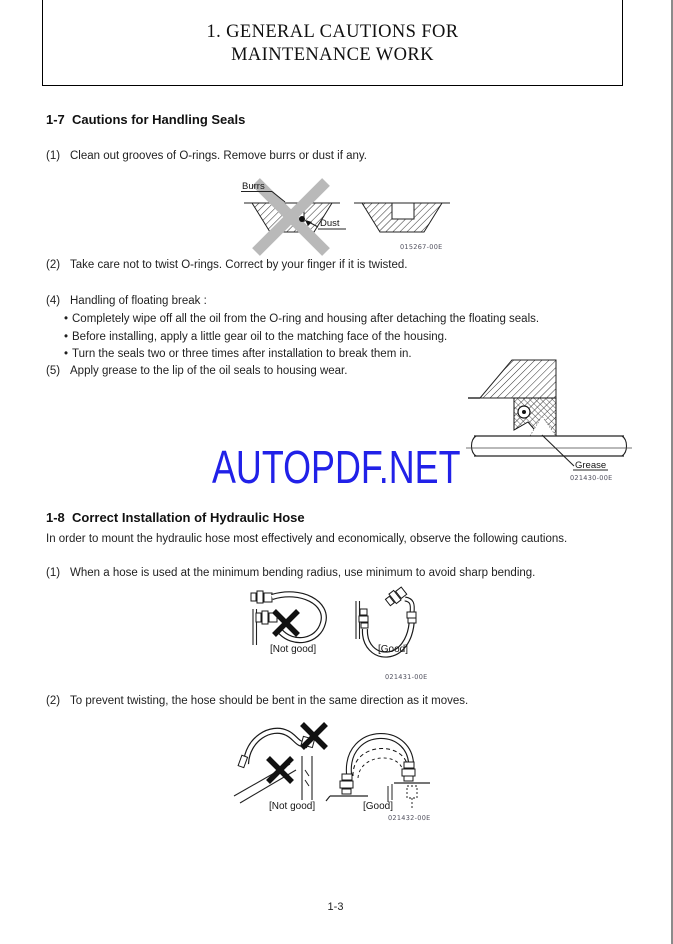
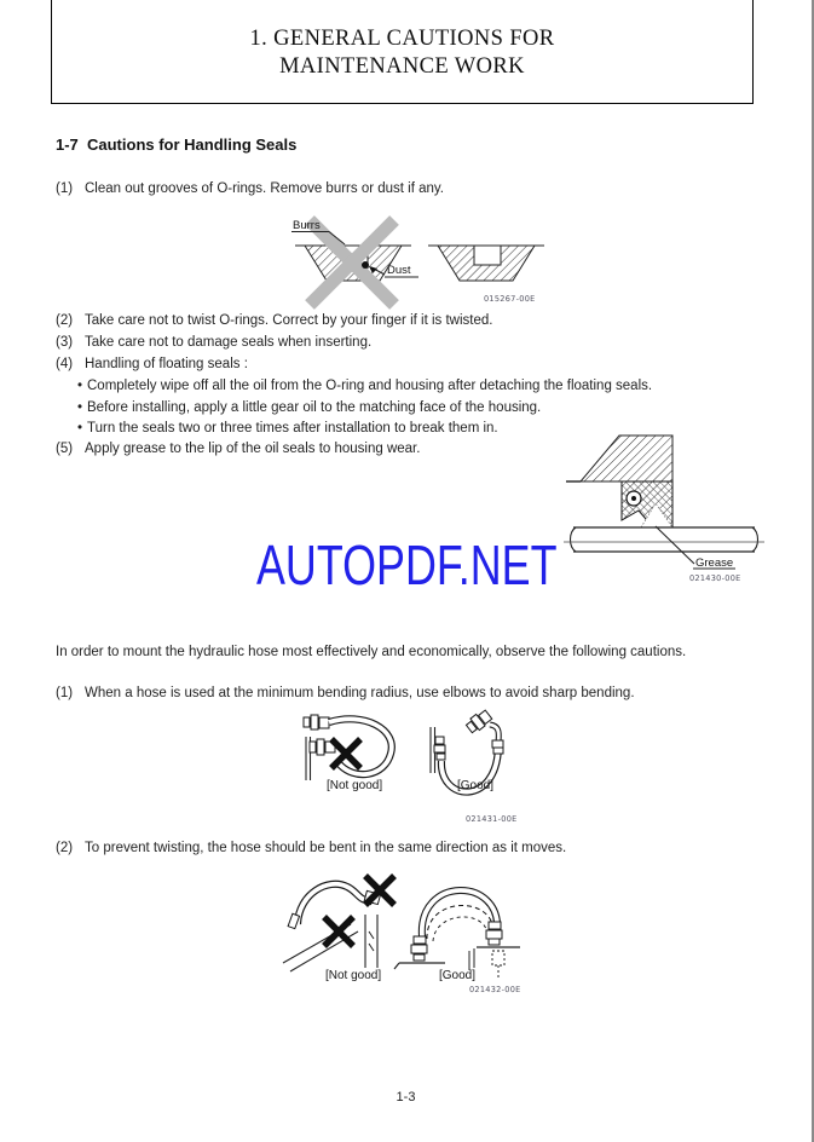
  1. GENERAL CAUTIONS FOR
  MAINTENANCE WORK
  1-7
  Cautions for Handling Seals
  (1)
  Clean out grooves of O-rings. Remove burrs or dust if any.
  Burrs
  Dust
  015267-00E
  (2)
  Take care not to twist O-rings. Correct by your finger if it is twisted.
+ (3)
+ Take care not to damage seals when inserting.
  (4)
- Handling of floating break :
+ Handling of floating seals :
  •
  Completely wipe off all the oil from the O-ring and housing after detaching the floating seals.
  •
  Before installing, apply a little gear oil to the matching face of the housing.
  •
  Turn the seals two or three times after installation to break them in.
  (5)
  Apply grease to the lip of the oil seals to housing wear.
  Grease
  021430-00E
  AUTOPDF.NET
- 1-8
- Correct Installation of Hydraulic Hose
  In order to mount the hydraulic hose most effectively and economically, observe the following cautions.
  (1)
- When a hose is used at the minimum bending radius, use minimum to avoid sharp bending.
+ When a hose is used at the minimum bending radius, use elbows to avoid sharp bending.
  [Not good]
  [Good]
  021431-00E
  (2)
  To prevent twisting, the hose should be bent in the same direction as it moves.
  [Not good]
  [Good]
  021432-00E
  1-3
